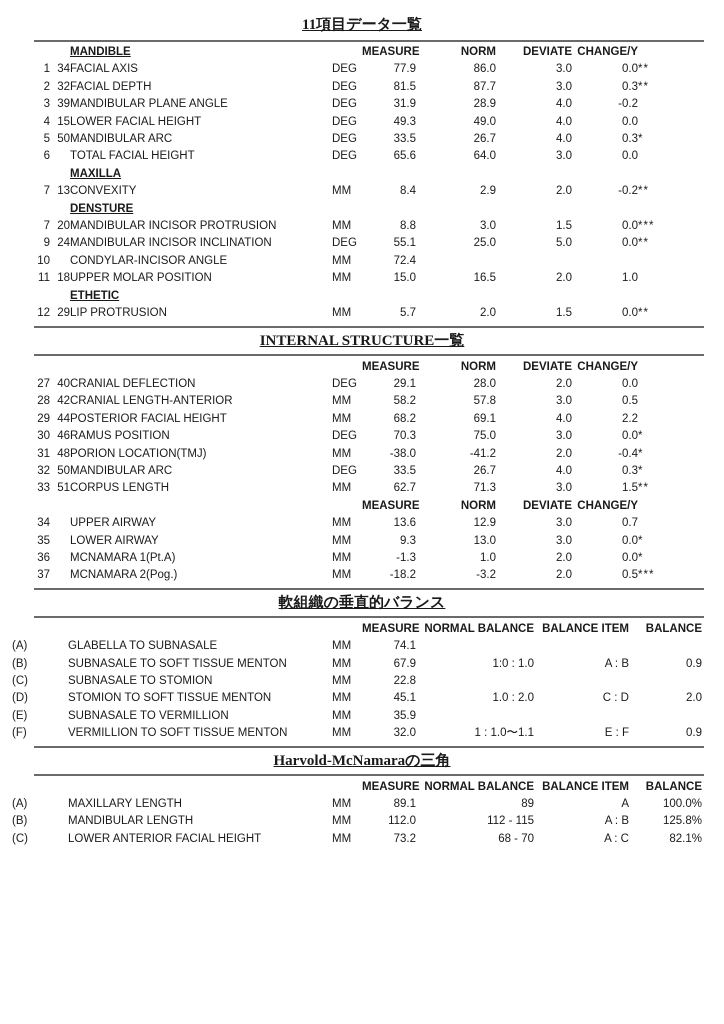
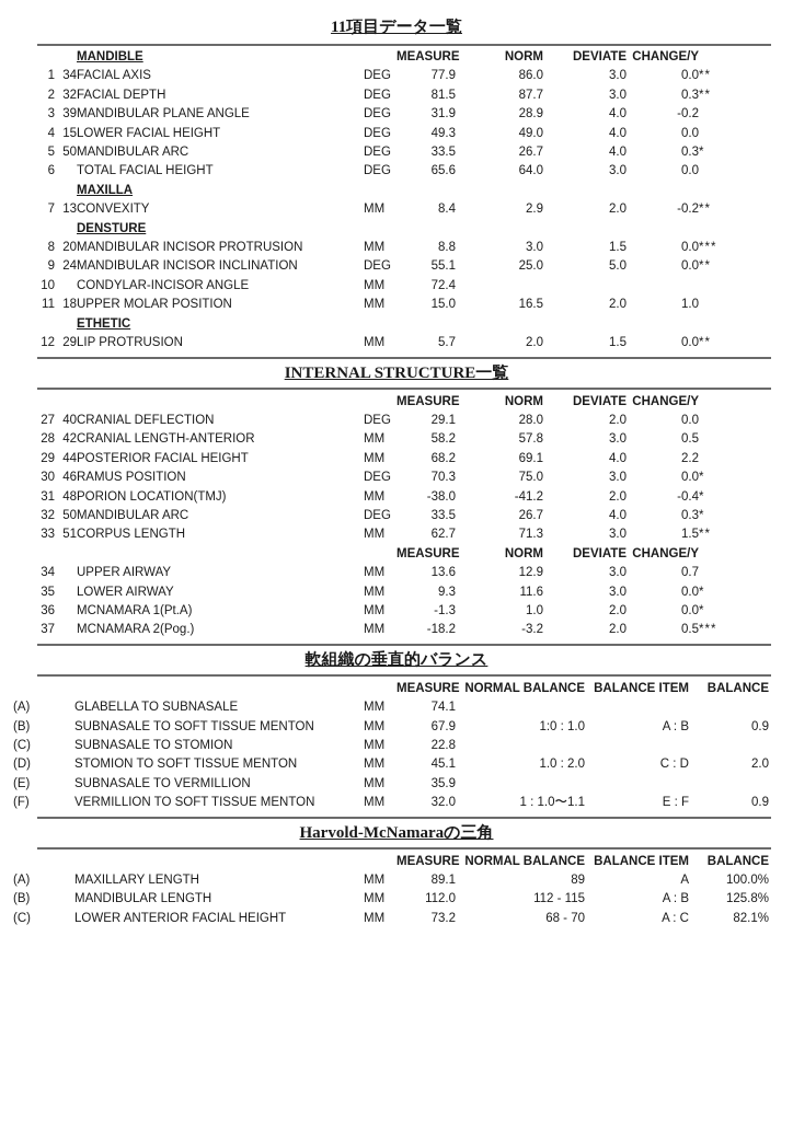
  11項目データ一覧
  		MANDIBLE		MEASURE	NORM	DEVIATE	CHANGE/Y
  1	34	FACIAL AXIS	DEG	77.9	86.0	3.0	0.0	**
  2	32	FACIAL DEPTH	DEG	81.5	87.7	3.0	0.3	**
  3	39	MANDIBULAR PLANE ANGLE	DEG	31.9	28.9	4.0	-0.2
  4	15	LOWER FACIAL HEIGHT	DEG	49.3	49.0	4.0	0.0
  5	50	MANDIBULAR ARC	DEG	33.5	26.7	4.0	0.3	*
  6		TOTAL FACIAL HEIGHT	DEG	65.6	64.0	3.0	0.0
  		MAXILLA
  7	13	CONVEXITY	MM	8.4	2.9	2.0	-0.2	**
  		DENSTURE
- 7	20	MANDIBULAR INCISOR PROTRUSION	MM	8.8	3.0	1.5	0.0	***
+ 8	20	MANDIBULAR INCISOR PROTRUSION	MM	8.8	3.0	1.5	0.0	***
  9	24	MANDIBULAR INCISOR INCLINATION	DEG	55.1	25.0	5.0	0.0	**
  10		CONDYLAR-INCISOR ANGLE	MM	72.4
  11	18	UPPER MOLAR POSITION	MM	15.0	16.5	2.0	1.0
  		ETHETIC
  12	29	LIP PROTRUSION	MM	5.7	2.0	1.5	0.0	**
  INTERNAL STRUCTURE一覧
  				MEASURE	NORM	DEVIATE	CHANGE/Y
  27	40	CRANIAL DEFLECTION	DEG	29.1	28.0	2.0	0.0
  28	42	CRANIAL LENGTH-ANTERIOR	MM	58.2	57.8	3.0	0.5
  29	44	POSTERIOR FACIAL HEIGHT	MM	68.2	69.1	4.0	2.2
  30	46	RAMUS POSITION	DEG	70.3	75.0	3.0	0.0	*
  31	48	PORION LOCATION(TMJ)	MM	-38.0	-41.2	2.0	-0.4	*
  32	50	MANDIBULAR ARC	DEG	33.5	26.7	4.0	0.3	*
  33	51	CORPUS LENGTH	MM	62.7	71.3	3.0	1.5	**
  				MEASURE	NORM	DEVIATE	CHANGE/Y
  34		UPPER AIRWAY	MM	13.6	12.9	3.0	0.7
- 35		LOWER AIRWAY	MM	9.3	13.0	3.0	0.0	*
+ 35		LOWER AIRWAY	MM	9.3	11.6	3.0	0.0	*
  36		MCNAMARA 1(Pt.A)	MM	-1.3	1.0	2.0	0.0	*
  37		MCNAMARA 2(Pog.)	MM	-18.2	-3.2	2.0	0.5	***
  軟組織の垂直的バランス
  			MEASURE	NORMAL BALANCE	BALANCE ITEM	BALANCE
  (A)	GLABELLA TO SUBNASALE	MM	74.1
  (B)	SUBNASALE TO SOFT TISSUE MENTON	MM	67.9	1:0 : 1.0	A : B	0.9
  (C)	SUBNASALE TO STOMION	MM	22.8
  (D)	STOMION TO SOFT TISSUE MENTON	MM	45.1	1.0 : 2.0	C : D	2.0
  (E)	SUBNASALE TO VERMILLION	MM	35.9
  (F)	VERMILLION TO SOFT TISSUE MENTON	MM	32.0	1 : 1.0〜1.1	E : F	0.9
  Harvold-McNamaraの三角
  			MEASURE	NORMAL BALANCE	BALANCE ITEM	BALANCE
  (A)	MAXILLARY LENGTH	MM	89.1	89	A	100.0%
  (B)	MANDIBULAR LENGTH	MM	112.0	112 - 115	A : B	125.8%
  (C)	LOWER ANTERIOR FACIAL HEIGHT	MM	73.2	68 - 70	A : C	82.1%
